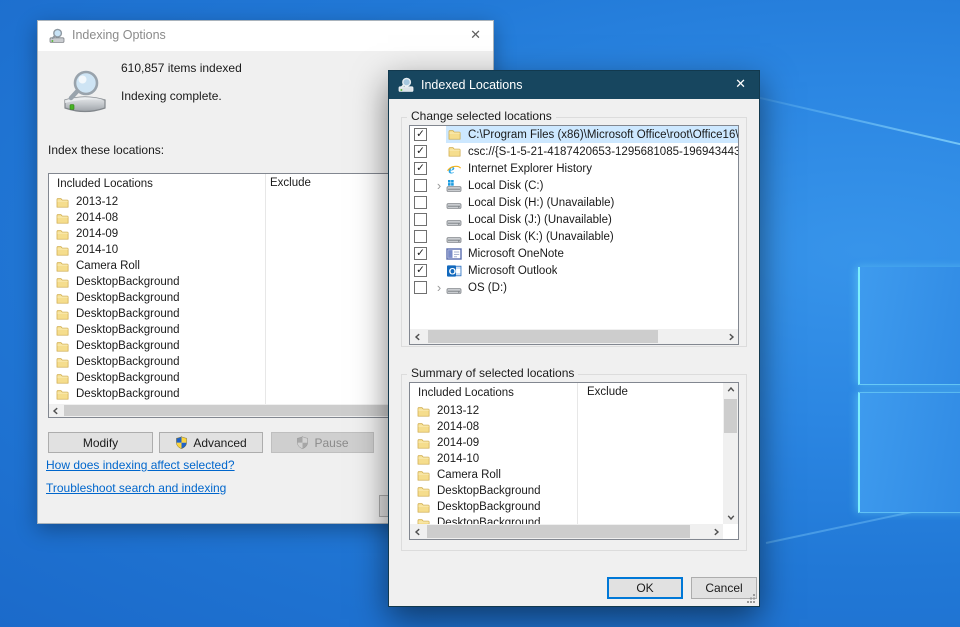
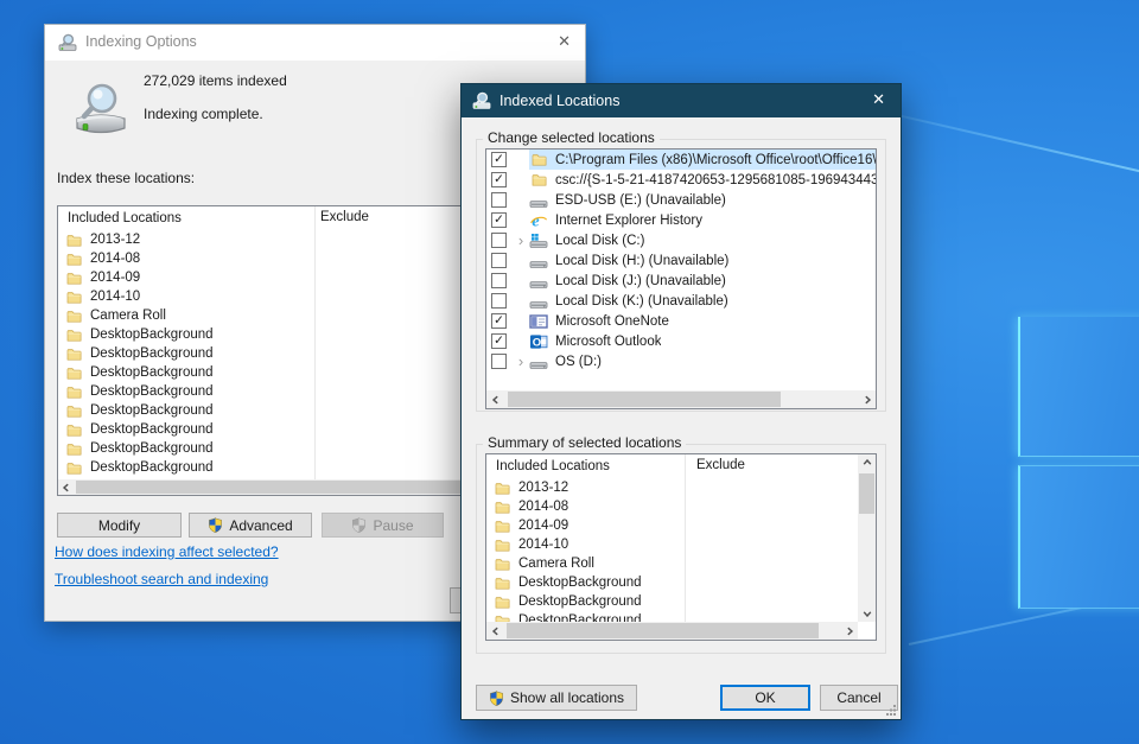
  Indexing Options
  ✕
- 610,857 items indexed
+ 272,029 items indexed
  Indexing complete.
  Index these locations:
  Included Locations
  Exclude
  2013-12
  2014-08
  2014-09
  2014-10
  Camera Roll
  DesktopBackground
  DesktopBackground
  DesktopBackground
  DesktopBackground
  DesktopBackground
  DesktopBackground
  DesktopBackground
  DesktopBackground
  Modify
  Advanced
  Pause
  How does indexing affect selected?
  Troubleshoot search and indexing
  Indexed Locations
  ✕
  Change selected locations
  ✓
  C:\Program Files (x86)\Microsoft Office\root\Office16\
  ✓
  csc://{S-1-5-21-4187420653-1295681085-196943443
+ ESD-USB (E:) (Unavailable)
  ✓
  e
  Internet Explorer History
  ›
  Local Disk (C:)
  Local Disk (H:) (Unavailable)
  Local Disk (J:) (Unavailable)
  Local Disk (K:) (Unavailable)
  ✓
  Microsoft OneNote
  ✓
  O
  Microsoft Outlook
  ›
  OS (D:)
  Summary of selected locations
  Included Locations
  Exclude
  2013-12
  2014-08
  2014-09
  2014-10
  Camera Roll
  DesktopBackground
  DesktopBackground
  DesktopBackground
+ Show all locations
  OK
  Cancel
